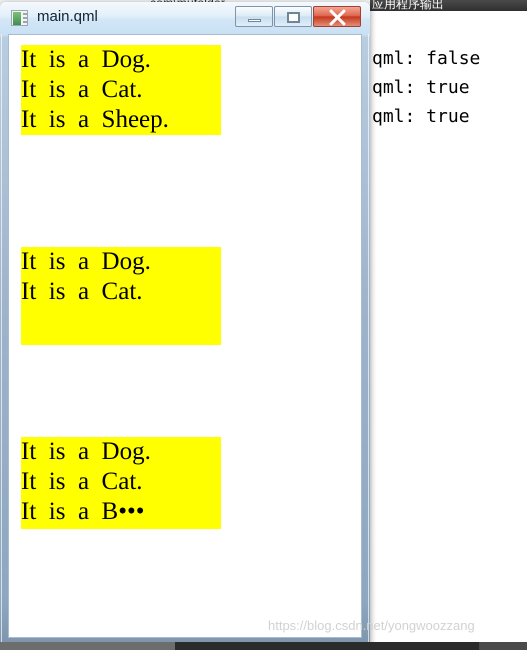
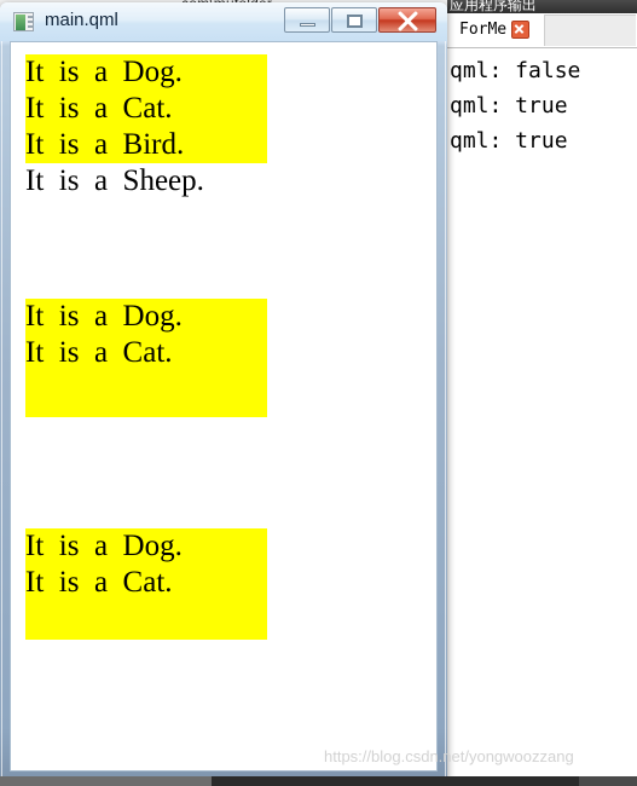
  应用程序输出
+ ForMe
  qml: false
  qml: true
  qml: true
  main.qml
  It is a Dog.
  It is a Cat.
+ It is a Bird.
  It is a Sheep.
  It is a Dog.
  It is a Cat.
  It is a Dog.
  It is a Cat.
- It is a B•••
  https://blog.csdn.net/yongwoozzang
